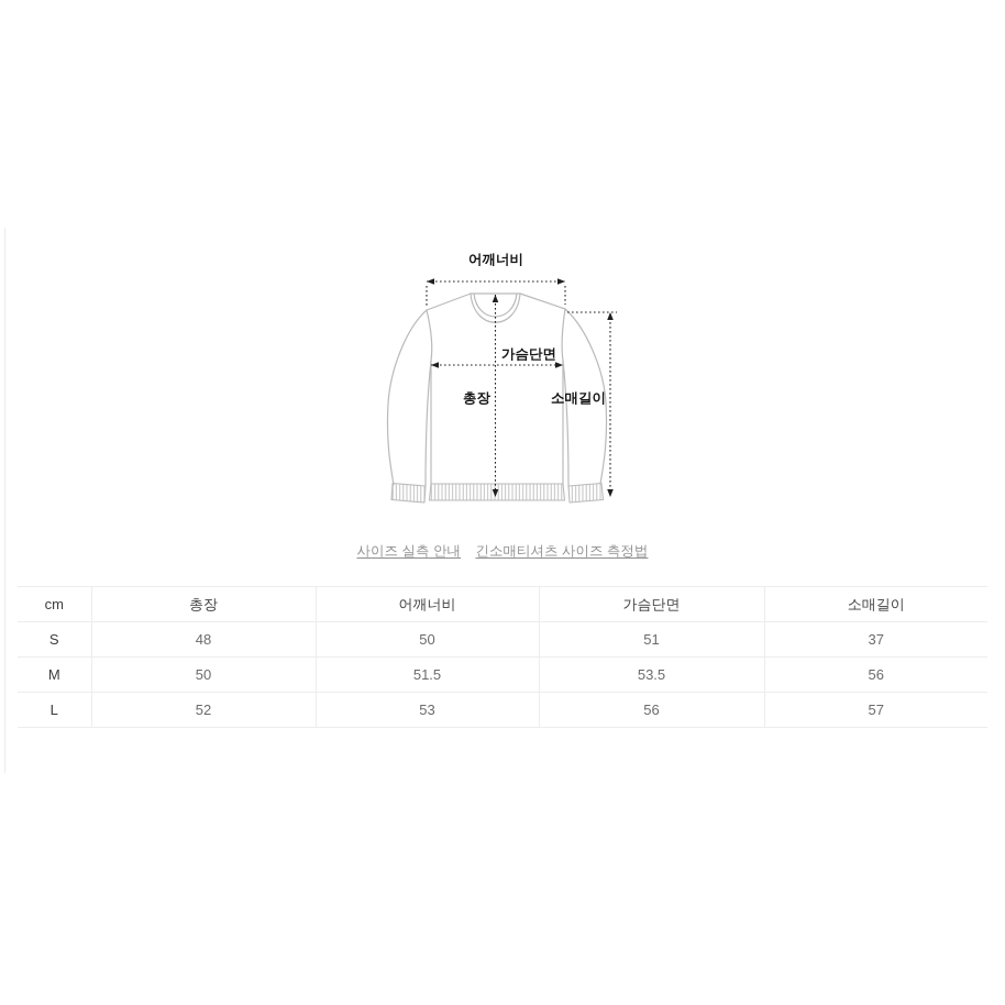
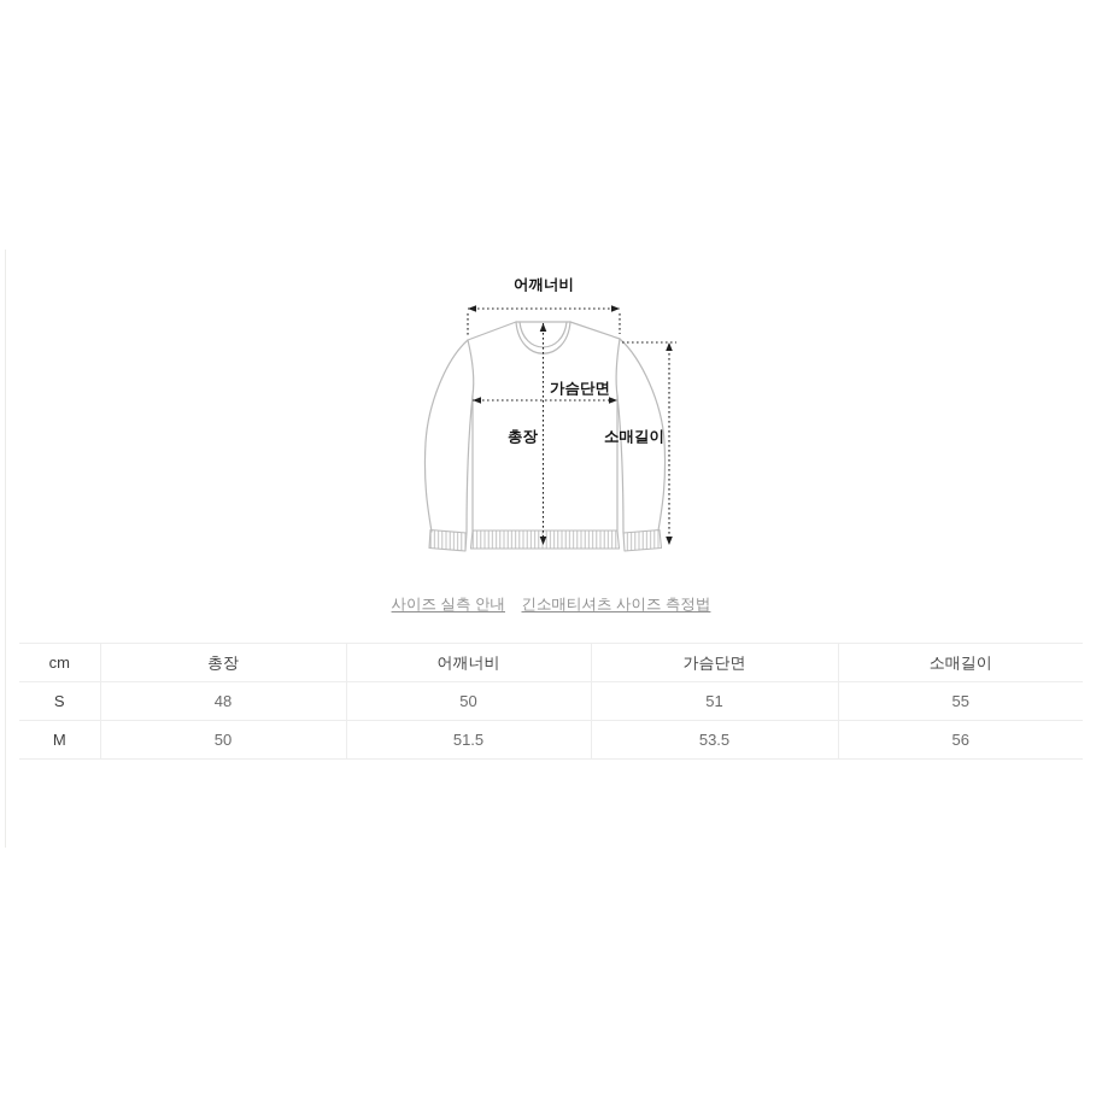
  어깨너비
  가슴단면
  총장
  소매길이
  사이즈 실측 안내 긴소매티셔츠 사이즈 측정법
  cm	총장	어깨너비	가슴단면	소매길이
- S	48	50	51	37
+ S	48	50	51	55
  M	50	51.5	53.5	56
- L	52	53	56	57
